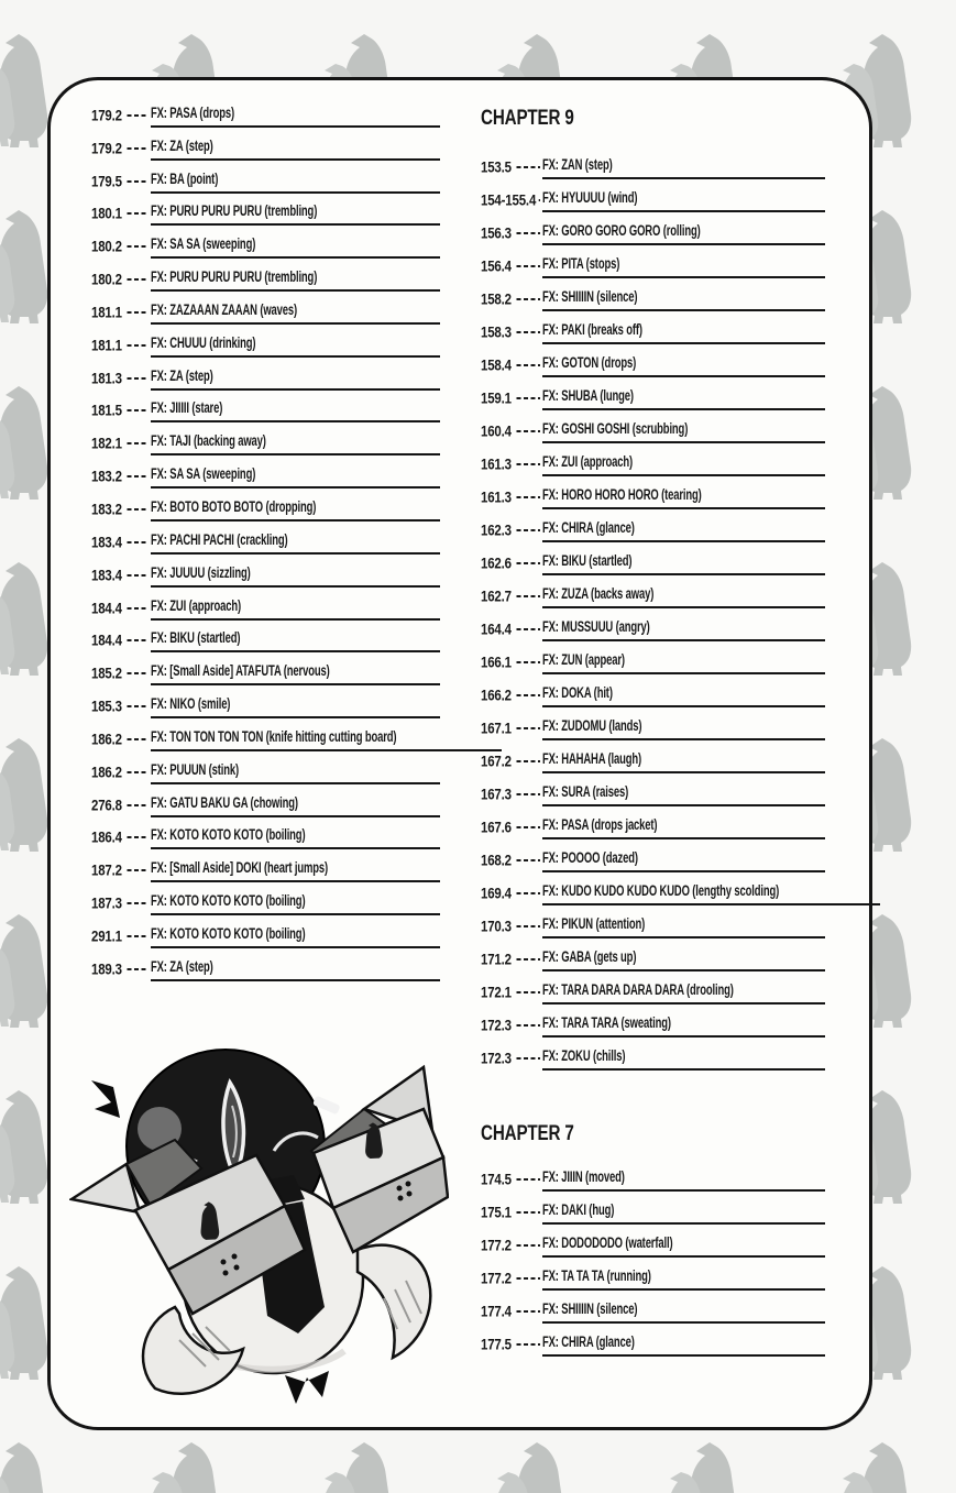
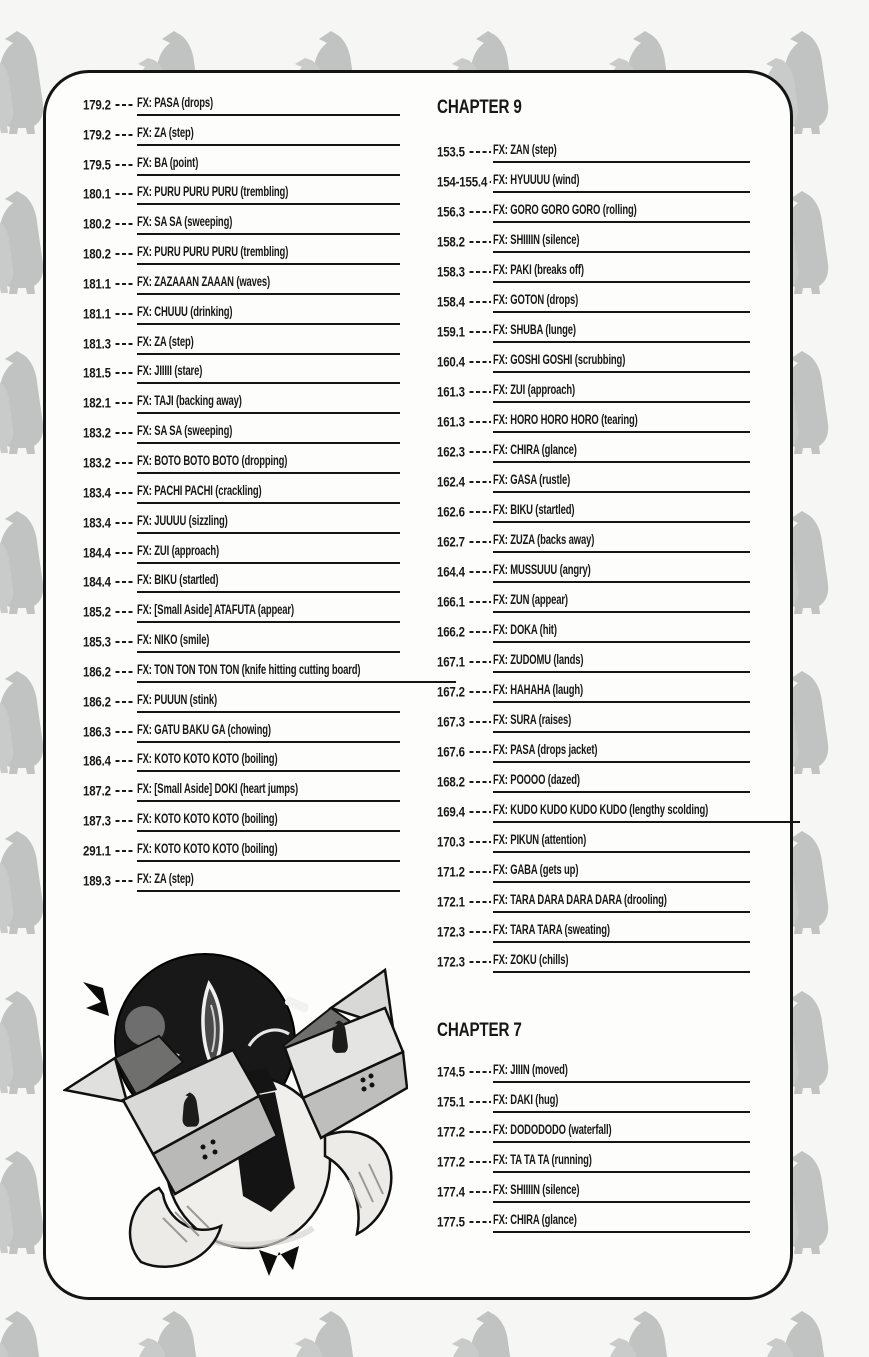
  179.2
  FX: PASA (drops)
  179.2
  FX: ZA (step)
  179.5
  FX: BA (point)
  180.1
  FX: PURU PURU PURU (trembling)
  180.2
  FX: SA SA (sweeping)
  180.2
  FX: PURU PURU PURU (trembling)
  181.1
  FX: ZAZAAAN ZAAAN (waves)
  181.1
  FX: CHUUU (drinking)
  181.3
  FX: ZA (step)
  181.5
  FX: JIIIII (stare)
  182.1
  FX: TAJI (backing away)
  183.2
  FX: SA SA (sweeping)
  183.2
  FX: BOTO BOTO BOTO (dropping)
  183.4
  FX: PACHI PACHI (crackling)
  183.4
  FX: JUUUU (sizzling)
  184.4
  FX: ZUI (approach)
  184.4
  FX: BIKU (startled)
  185.2
- FX: [Small Aside] ATAFUTA (nervous)
+ FX: [Small Aside] ATAFUTA (appear)
  185.3
  FX: NIKO (smile)
  186.2
  FX: TON TON TON TON (knife hitting cutting board)
  186.2
  FX: PUUUN (stink)
- 276.8
+ 186.3
  FX: GATU BAKU GA (chowing)
  186.4
  FX: KOTO KOTO KOTO (boiling)
  187.2
  FX: [Small Aside] DOKI (heart jumps)
  187.3
  FX: KOTO KOTO KOTO (boiling)
  291.1
  FX: KOTO KOTO KOTO (boiling)
  189.3
  FX: ZA (step)
  CHAPTER 9
  153.5
  FX: ZAN (step)
  154-155.4
  FX: HYUUUU (wind)
  156.3
  FX: GORO GORO GORO (rolling)
- 156.4
- FX: PITA (stops)
  158.2
  FX: SHIIIIN (silence)
  158.3
  FX: PAKI (breaks off)
  158.4
  FX: GOTON (drops)
  159.1
  FX: SHUBA (lunge)
  160.4
  FX: GOSHI GOSHI (scrubbing)
  161.3
  FX: ZUI (approach)
  161.3
  FX: HORO HORO HORO (tearing)
  162.3
  FX: CHIRA (glance)
+ 162.4
+ FX: GASA (rustle)
  162.6
  FX: BIKU (startled)
  162.7
  FX: ZUZA (backs away)
  164.4
  FX: MUSSUUU (angry)
  166.1
  FX: ZUN (appear)
  166.2
  FX: DOKA (hit)
  167.1
  FX: ZUDOMU (lands)
  167.2
  FX: HAHAHA (laugh)
  167.3
  FX: SURA (raises)
  167.6
  FX: PASA (drops jacket)
  168.2
  FX: POOOO (dazed)
  169.4
  FX: KUDO KUDO KUDO KUDO (lengthy scolding)
  170.3
  FX: PIKUN (attention)
  171.2
  FX: GABA (gets up)
  172.1
  FX: TARA DARA DARA DARA (drooling)
  172.3
  FX: TARA TARA (sweating)
  172.3
  FX: ZOKU (chills)
  CHAPTER 7
  174.5
  FX: JIIIN (moved)
  175.1
  FX: DAKI (hug)
  177.2
  FX: DODODODO (waterfall)
  177.2
  FX: TA TA TA (running)
  177.4
  FX: SHIIIIN (silence)
  177.5
  FX: CHIRA (glance)
